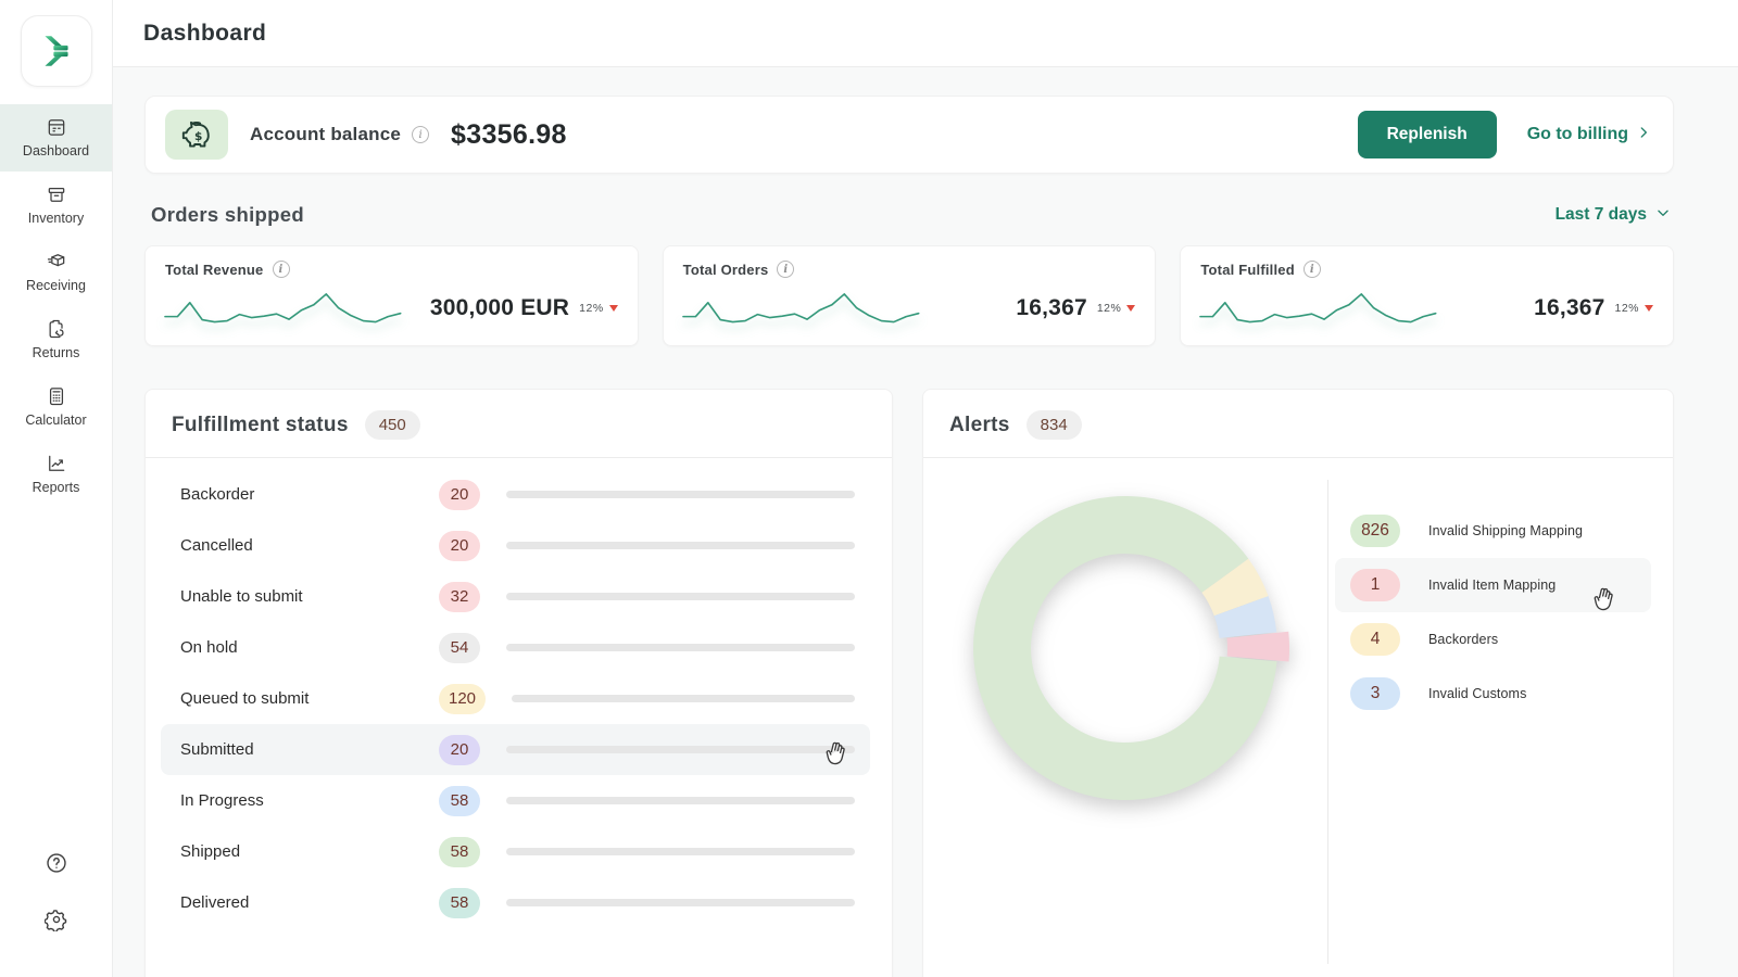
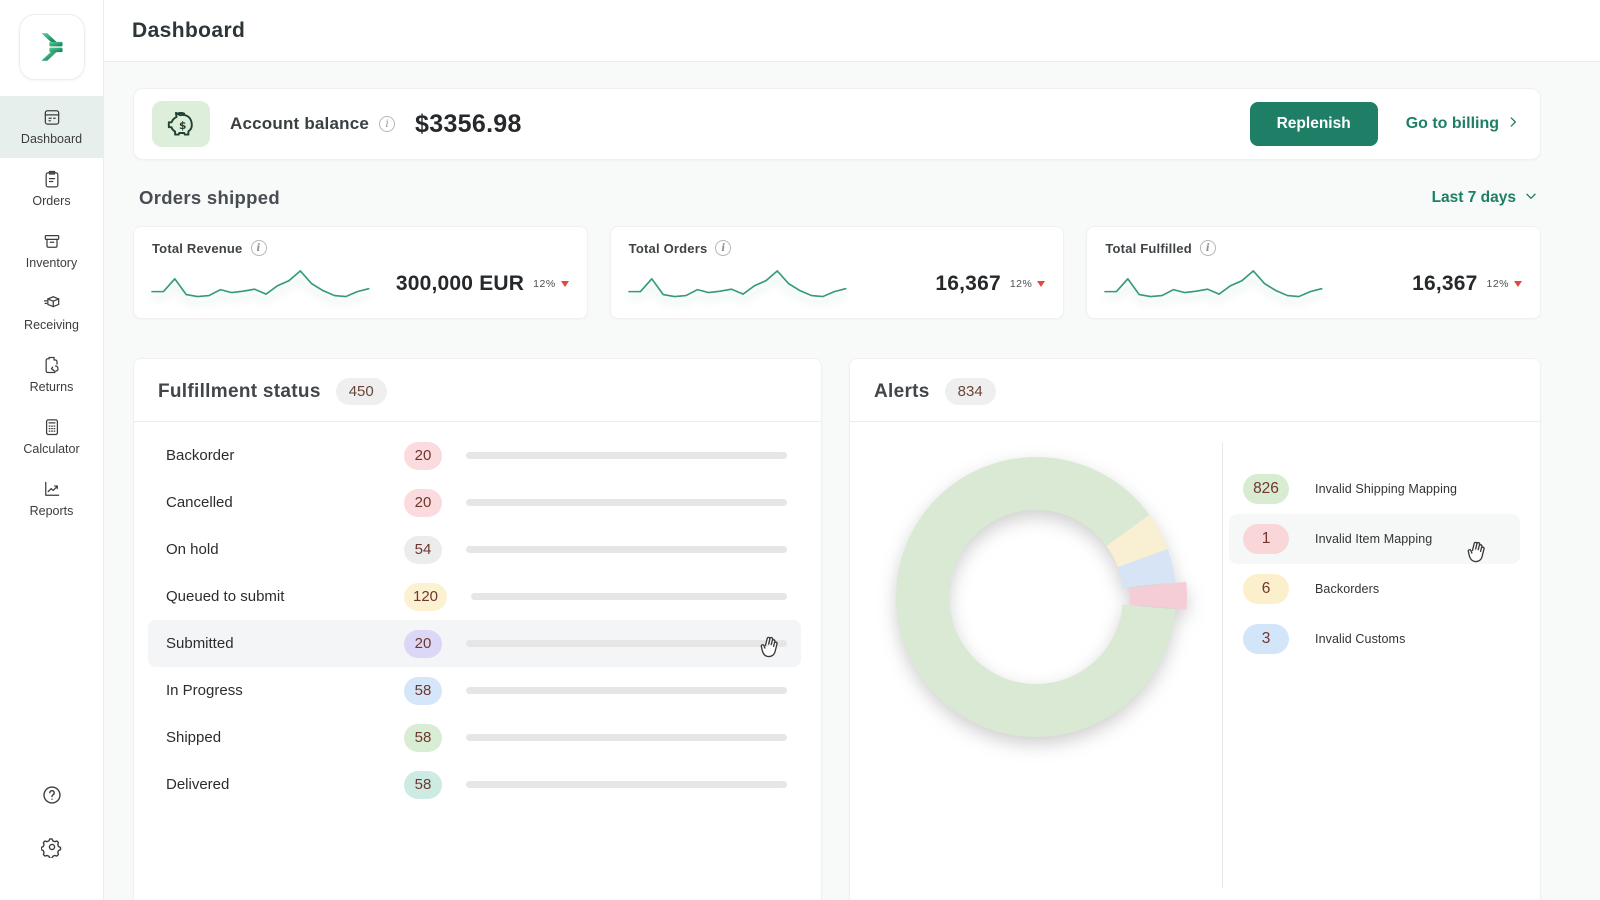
  Dashboard
+ Orders
  Inventory
  Receiving
  Returns
  Calculator
  Reports
  Dashboard
  $
  Account balance
  i
  $3356.98
  Replenish
  Go to billing
  Orders shipped
  Last 7 days
  Total Revenue
  i
  300,000 EUR
  12%
  Total Orders
  i
  16,367
  12%
  Total Fulfilled
  i
  16,367
  12%
  Fulfillment status
  450
  Backorder
  20
  Cancelled
  20
- Unable to submit
- 32
  On hold
  54
  Queued to submit
  120
  Submitted
  20
  In Progress
  58
  Shipped
  58
  Delivered
  58
  Alerts
  834
  826
  Invalid Shipping Mapping
  1
  Invalid Item Mapping
- 4
+ 6
  Backorders
  3
  Invalid Customs
